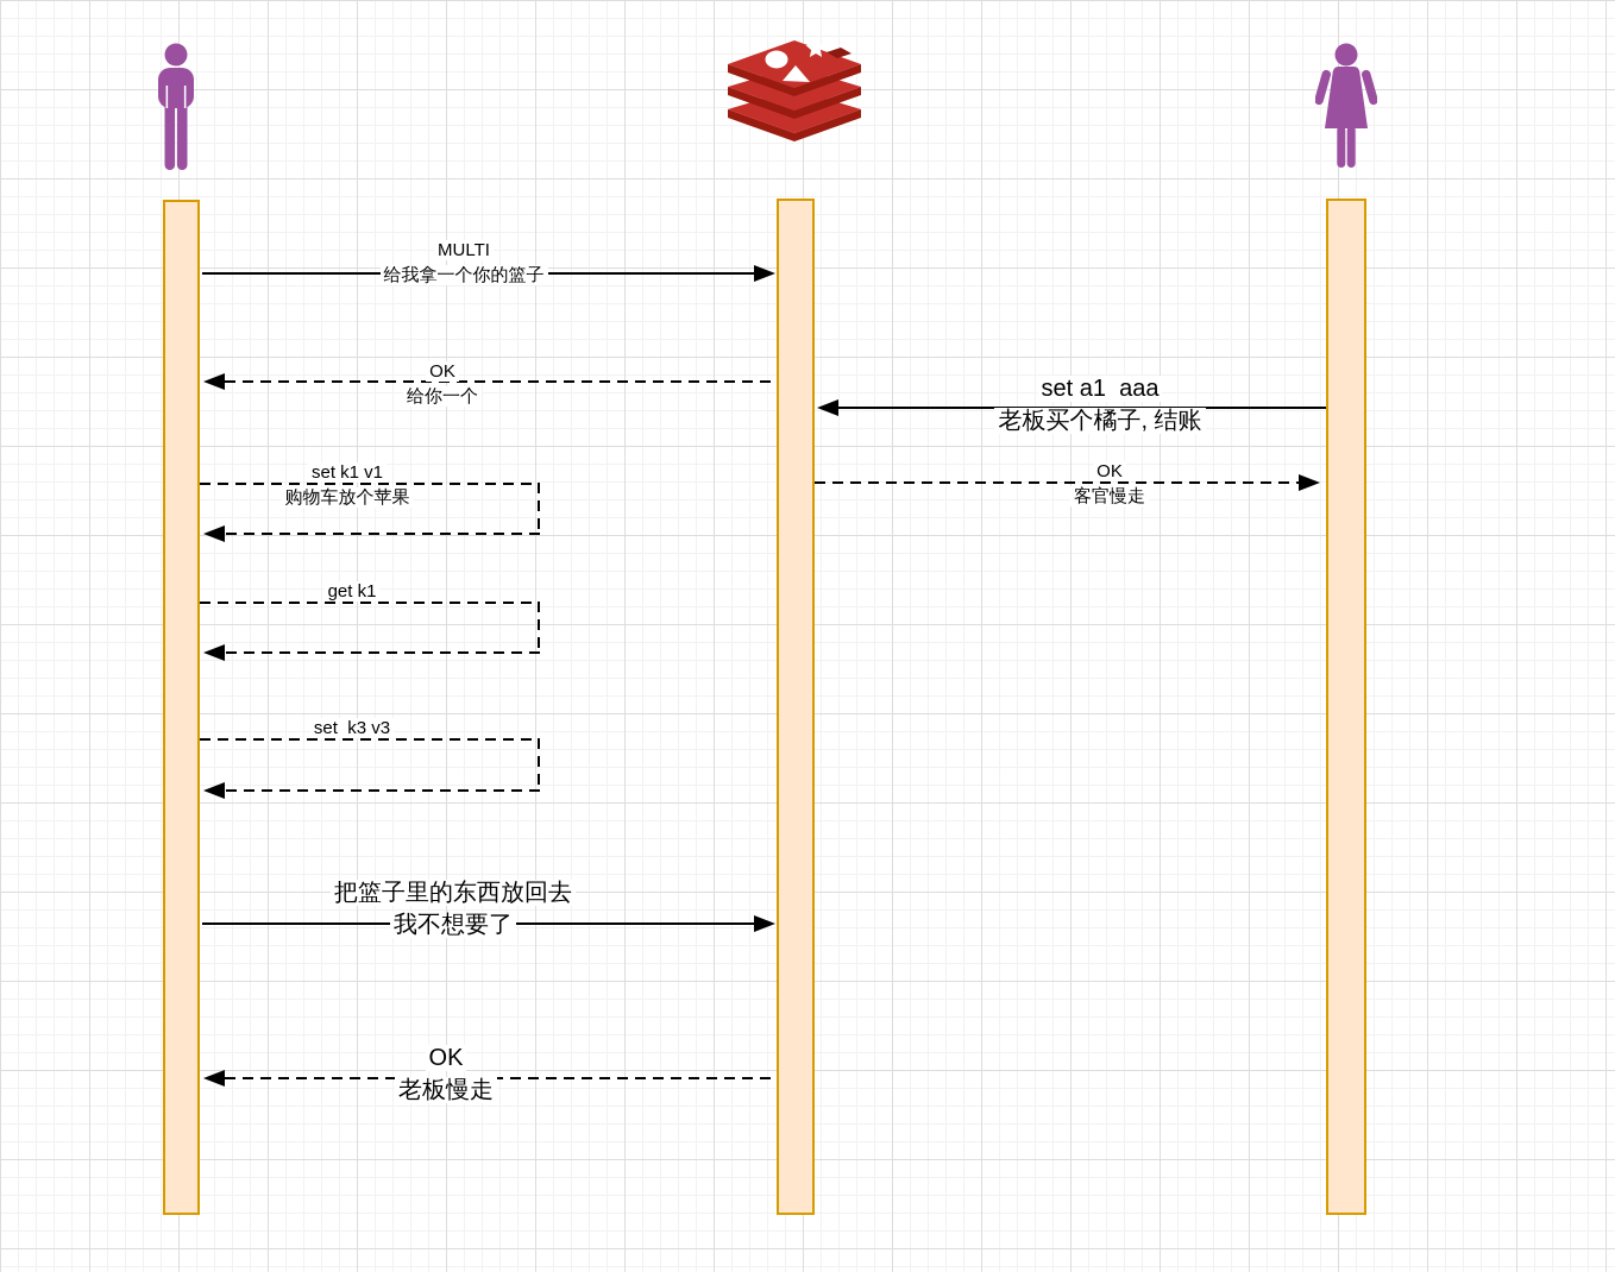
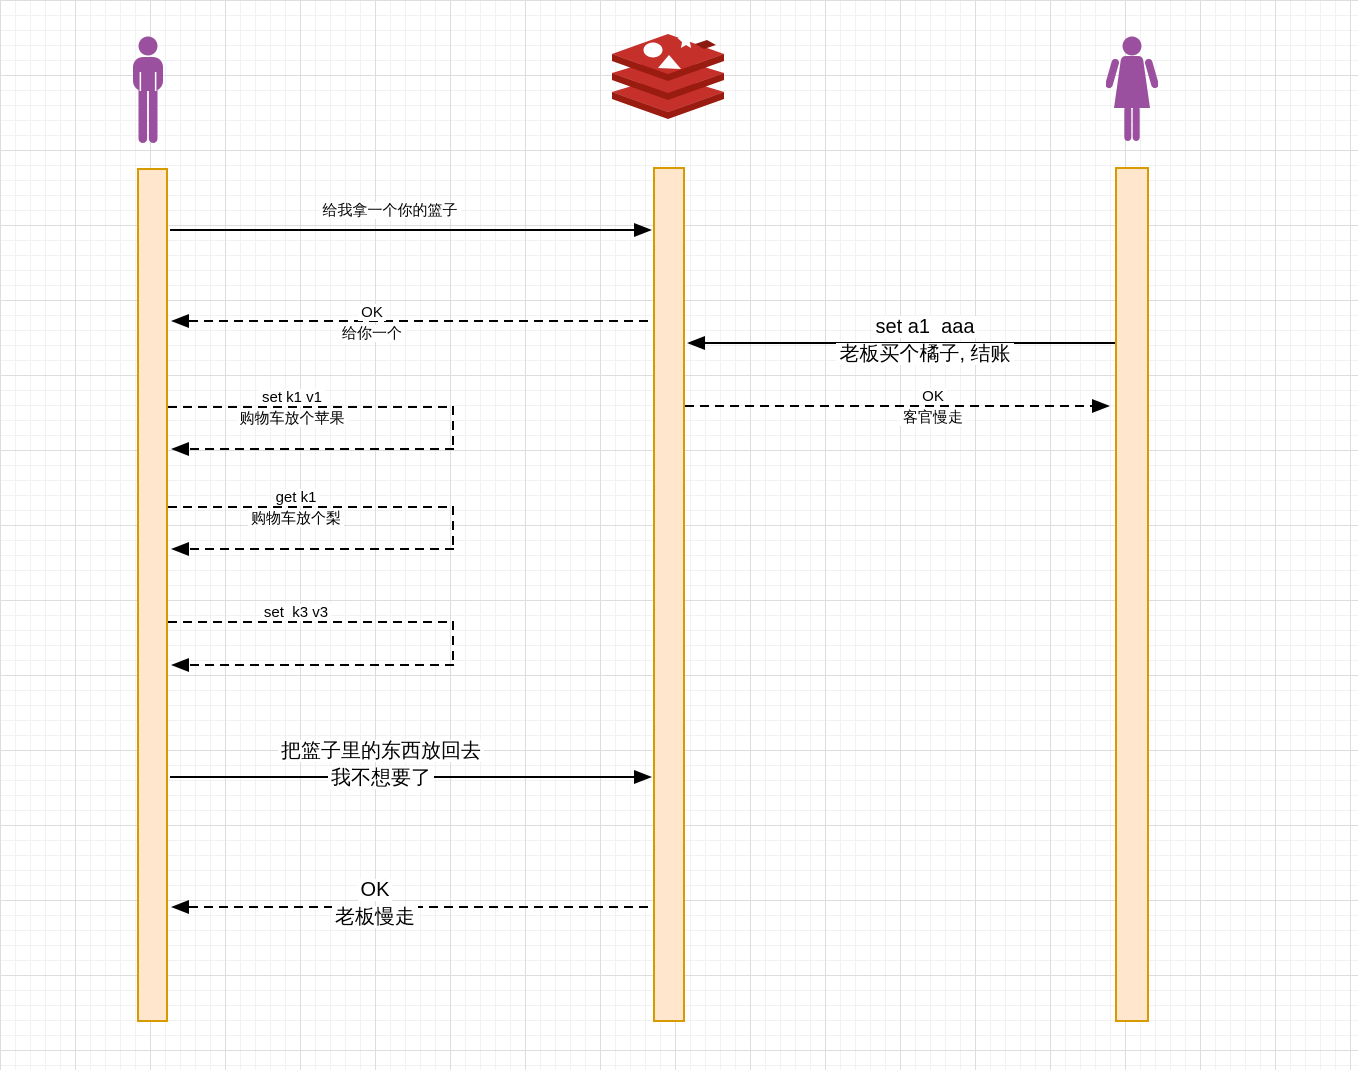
- MULTI
  给我拿一个你的篮子
  OK
  给你一个
  set a1 aaa
  老板买个橘子, 结账
  OK
  客官慢走
  set k1 v1
  购物车放个苹果
  get k1
+ 购物车放个梨
  set k3 v3
  把篮子里的东西放回去
  我不想要了
  OK
  老板慢走
